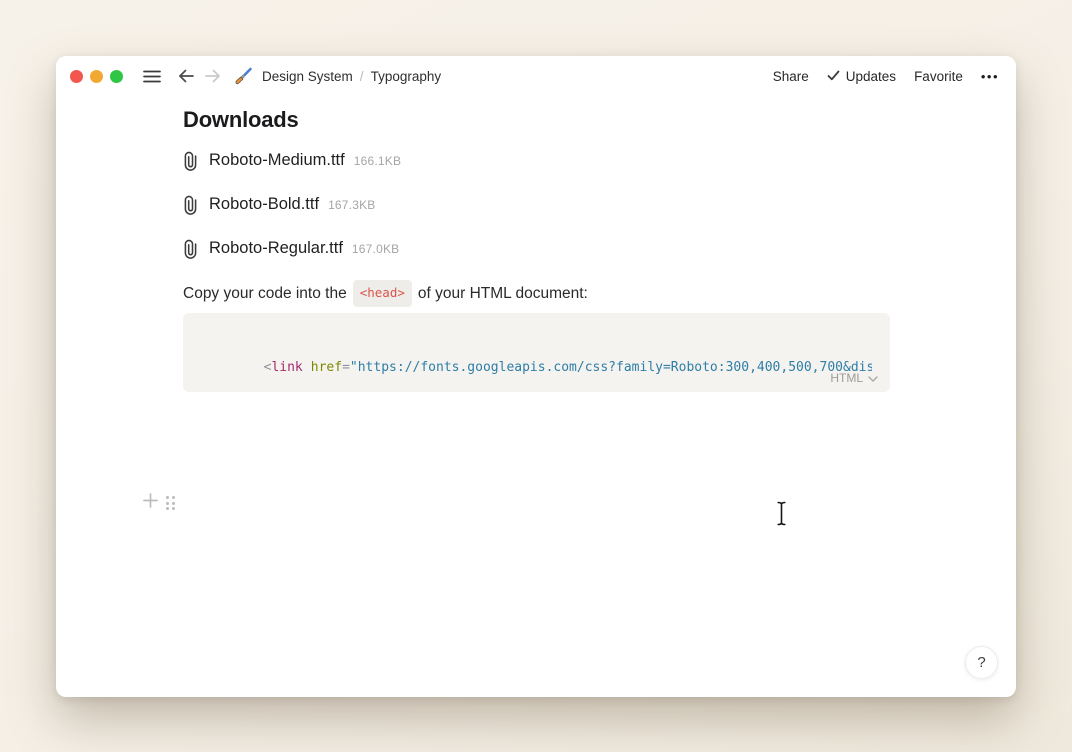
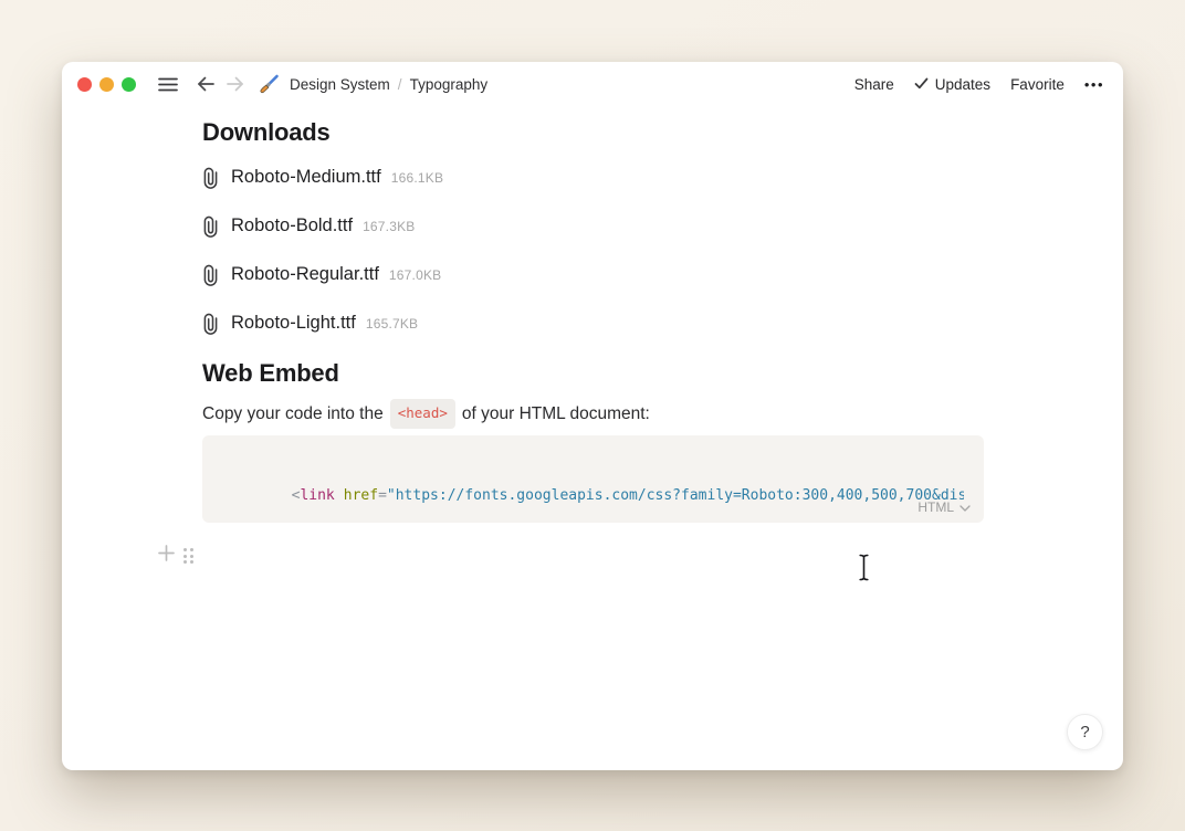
  Design System
  /
  Typography
  Share
  Updates
  Favorite
  •••
  Downloads
  Roboto-Medium.ttf
  166.1KB
  Roboto-Bold.ttf
  167.3KB
  Roboto-Regular.ttf
  167.0KB
+ Roboto-Light.ttf
+ 165.7KB
+ Web Embed
  Copy your code into the
  <head>
  of your HTML document:
  <link href="https://fonts.googleapis.com/css?family=Roboto:300,400,500,700&dis
  HTML
  ?
